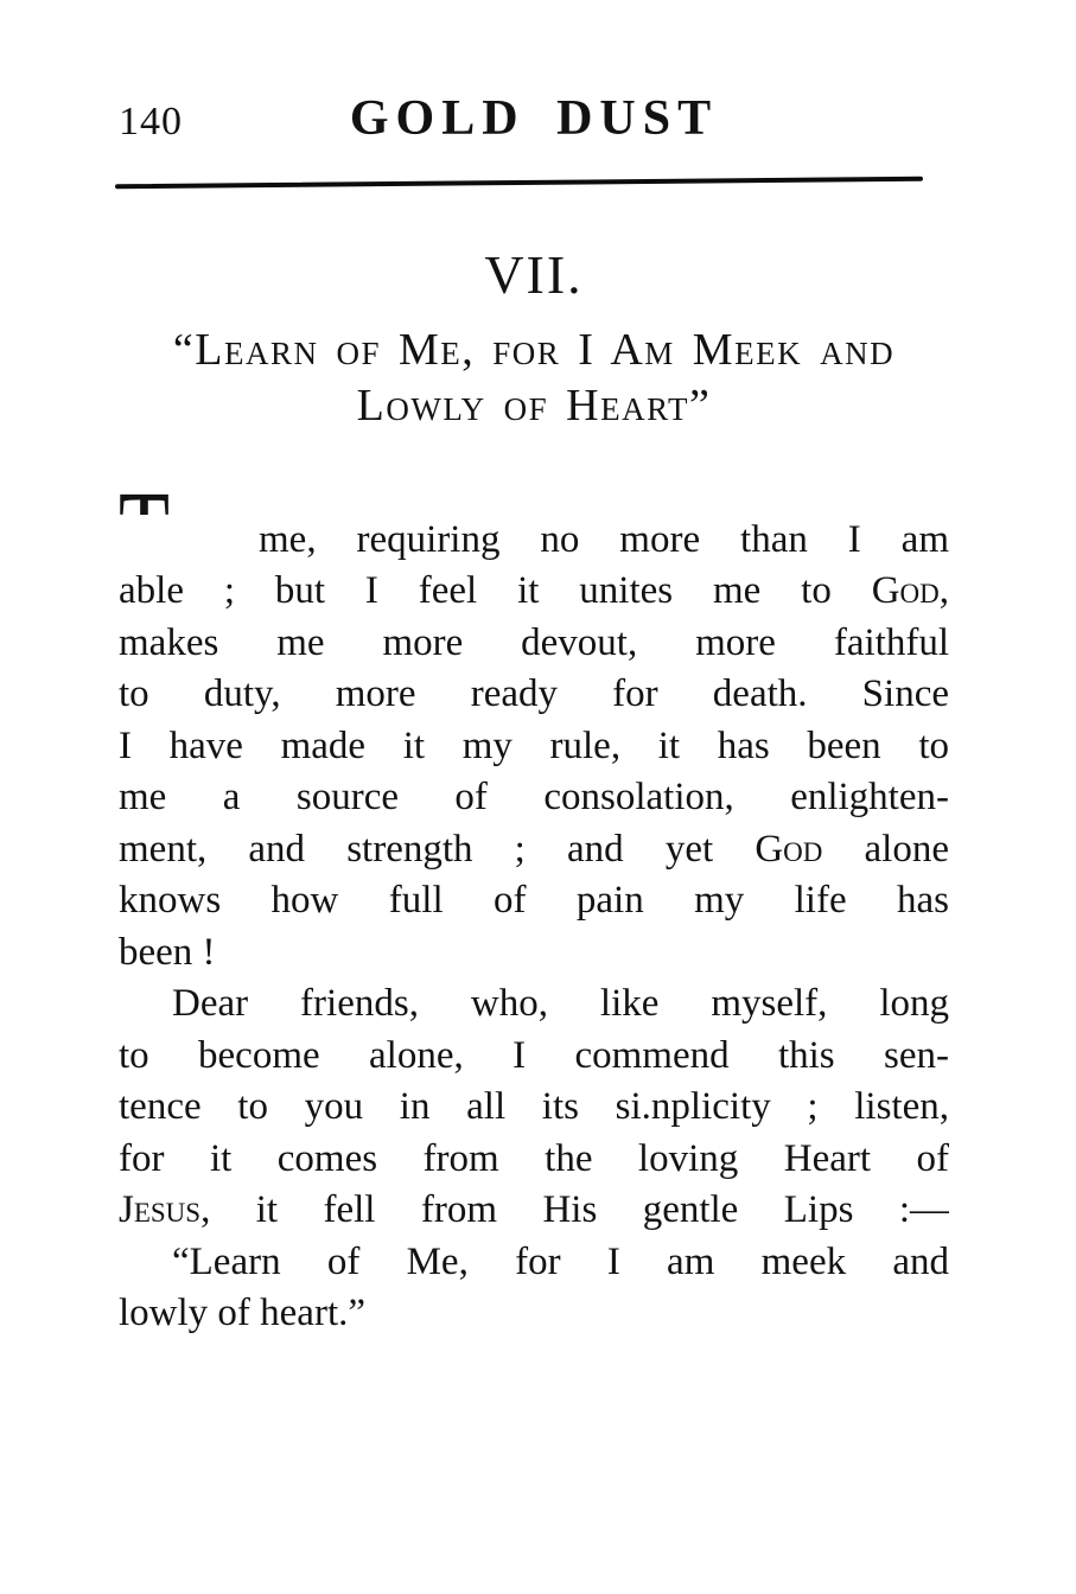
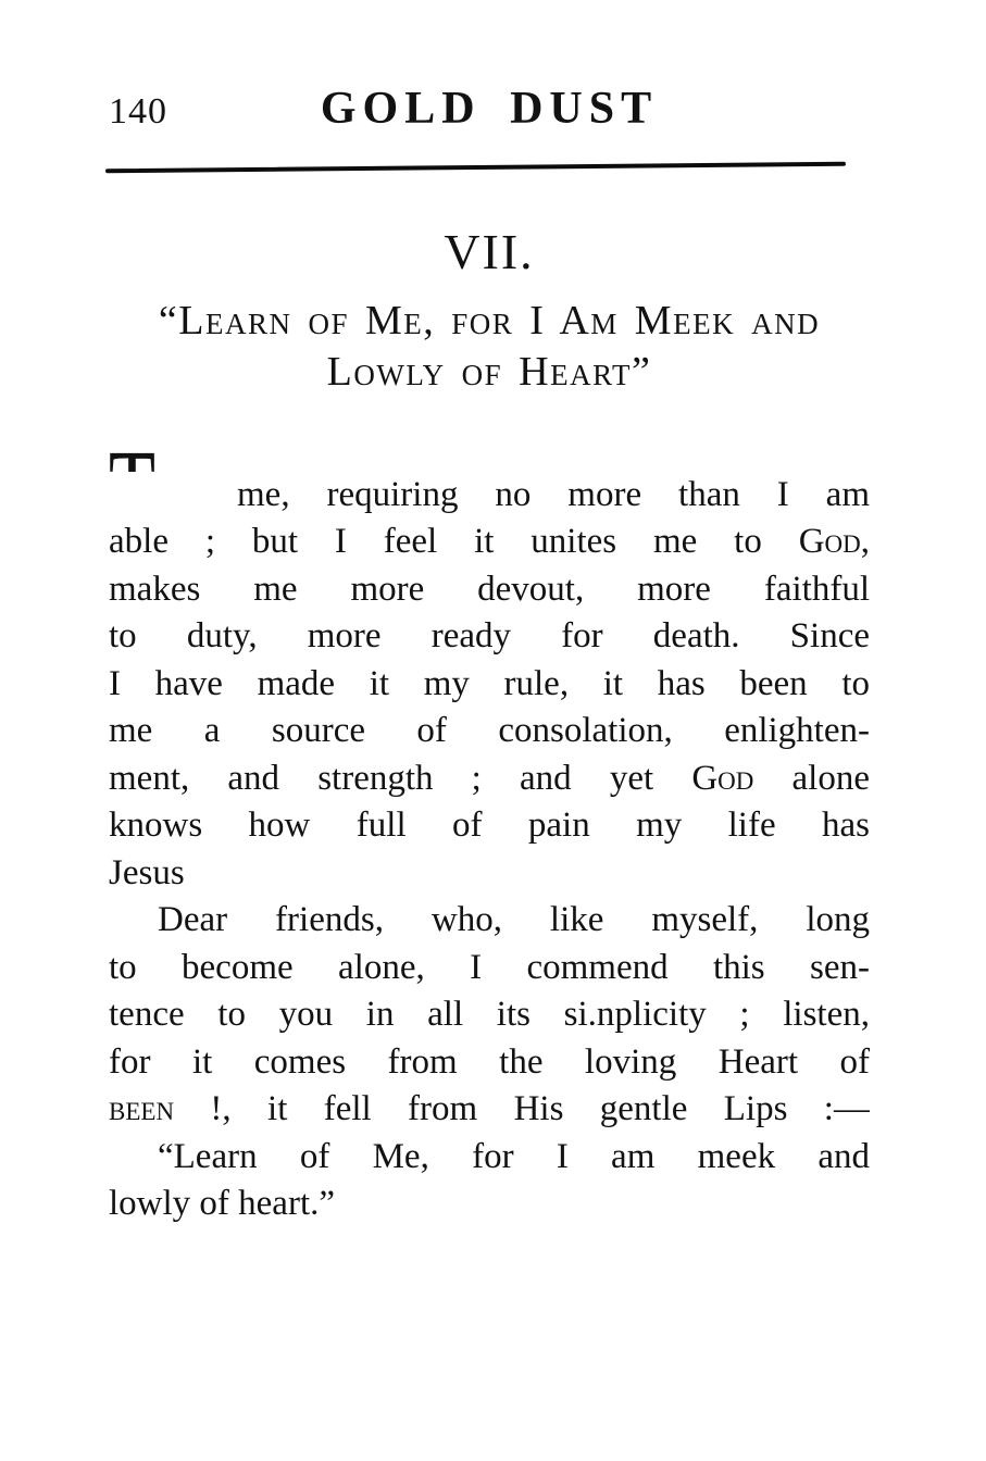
  140
  GOLD DUST
  VII.
  “Learn of Me, for I Am Meek and
  Lowly of Heart”
  me, requiring no more than I am
  able ; but I feel it unites me to God,
  makes me more devout, more faithful
  to duty, more ready for death. Since
  I have made it my rule, it has been to
  me a source of consolation, enlighten-
  ment, and strength ; and yet God alone
  knows how full of pain my life has
- been !
+ Jesus
  Dear friends, who, like myself, long
  to become alone, I commend this sen-
  tence to you in all its si.nplicity ; listen,
  for it comes from the loving Heart of
- Jesus, it fell from His gentle Lips :—
+ been !, it fell from His gentle Lips :—
  “Learn of Me, for I am meek and
  lowly of heart.”
